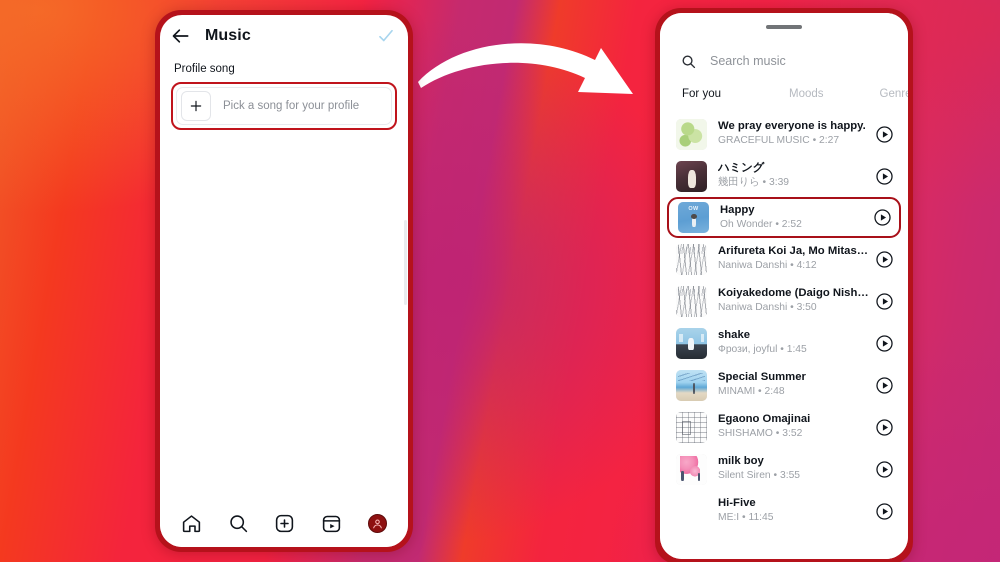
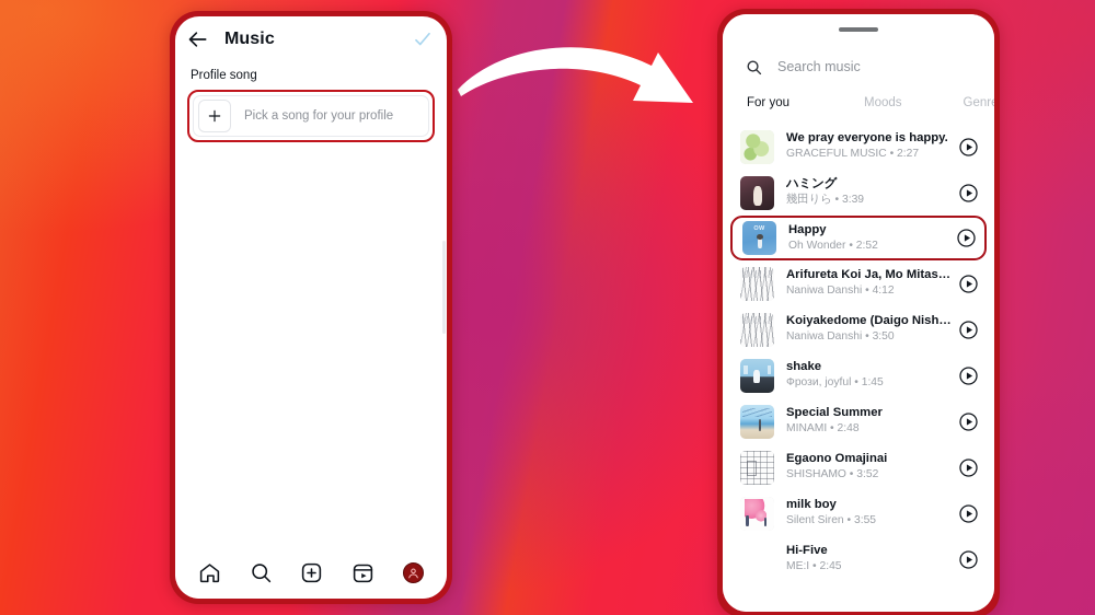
  Music
  Profile song
  Pick a song for your profile
  Search music
  For you
  Moods
  We pray everyone is happy.
  GRACEFUL MUSIC • 2:27
  ハミング
  幾田りら • 3:39
  Happy
  Oh Wonder • 2:52
  Arifureta Koi Ja, Mo Mitasar
  Naniwa Danshi • 4:12
  Koiyakedome (Daigo Nishih
  Naniwa Danshi • 3:50
  shake
  Фрози, joyful • 1:45
  Special Summer
  MINAMI • 2:48
  Egaono Omajinai
  SHISHAMO • 3:52
  milk boy
  Silent Siren • 3:55
  Hi-Five
- ME:I • 11:45
+ ME:I • 2:45
